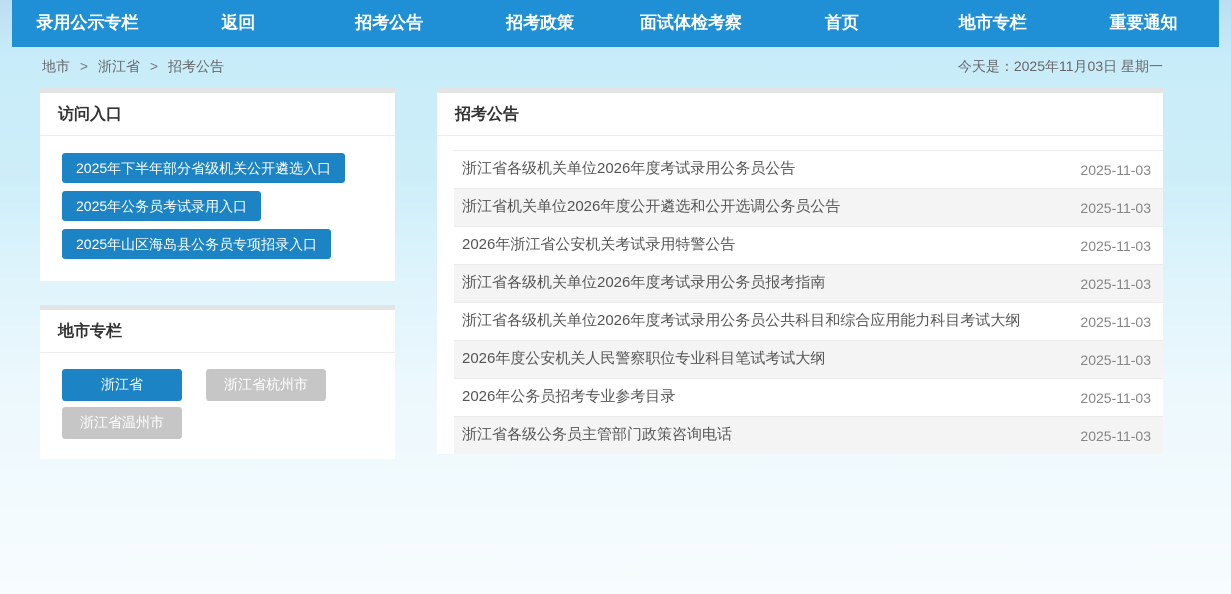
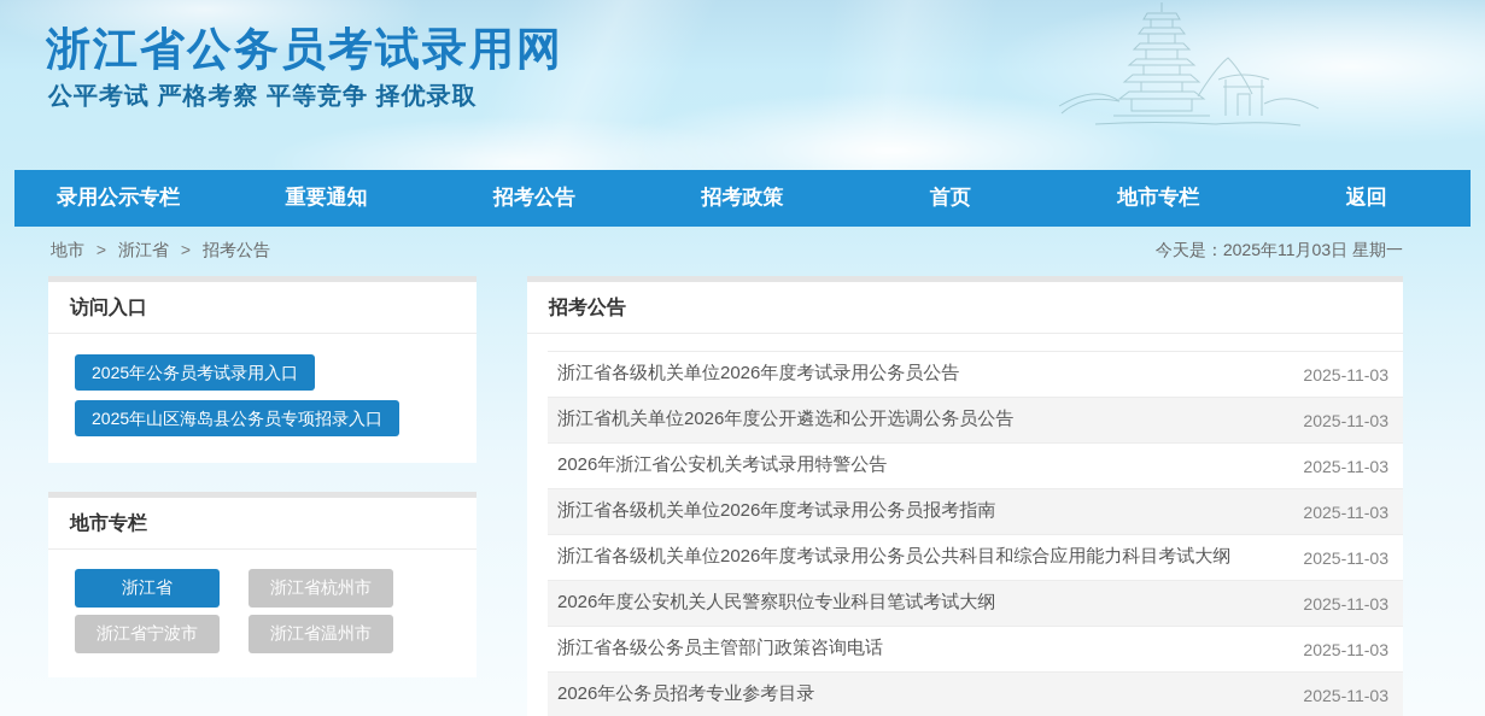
+ 浙江省公务员考试录用网
+ 公平考试 严格考察 平等竞争 择优录取
  录用公示专栏
- 返回
+ 重要通知
  招考公告
  招考政策
- 面试体检考察
  首页
  地市专栏
- 重要通知
+ 返回
  地市 > 浙江省 > 招考公告
  今天是：2025年11月03日 星期一
  访问入口
- 2025年下半年部分省级机关公开遴选入口
  2025年公务员考试录用入口
  2025年山区海岛县公务员专项招录入口
  地市专栏
  浙江省
  浙江省杭州市
+ 浙江省宁波市
  浙江省温州市
  招考公告
  浙江省各级机关单位2026年度考试录用公务员公告
  2025-11-03
  浙江省机关单位2026年度公开遴选和公开选调公务员公告
  2025-11-03
  2026年浙江省公安机关考试录用特警公告
  2025-11-03
  浙江省各级机关单位2026年度考试录用公务员报考指南
  2025-11-03
  浙江省各级机关单位2026年度考试录用公务员公共科目和综合应用能力科目考试大纲
  2025-11-03
  2026年度公安机关人民警察职位专业科目笔试考试大纲
  2025-11-03
- 2026年公务员招考专业参考目录
+ 浙江省各级公务员主管部门政策咨询电话
  2025-11-03
- 浙江省各级公务员主管部门政策咨询电话
+ 2026年公务员招考专业参考目录
  2025-11-03
